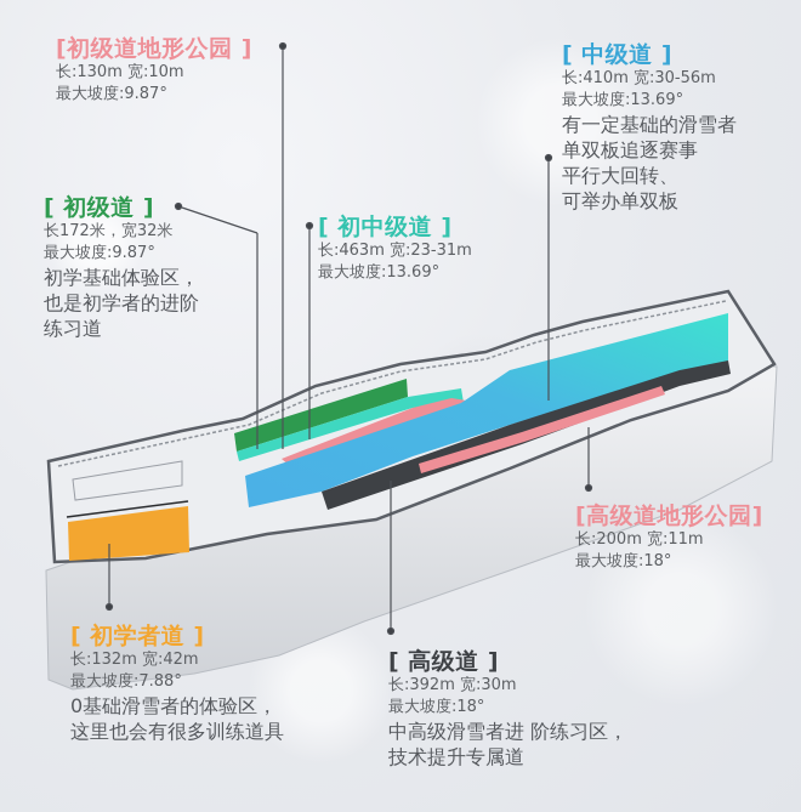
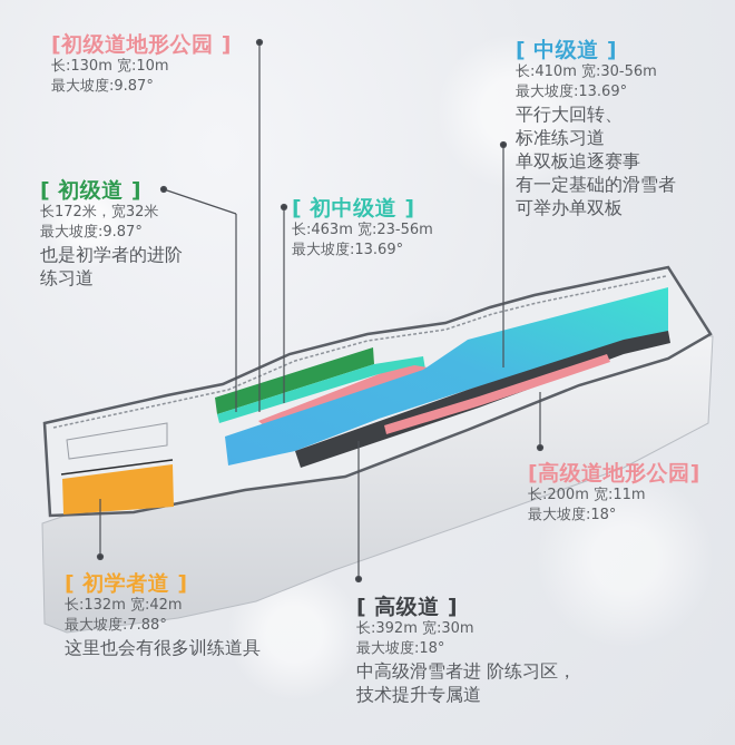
  [初级道地形公园 ]
  长:130m 宽:10m
  最大坡度:9.87°
  [ 初级道 ]
  长172米，宽32米
  最大坡度:9.87°
- 初学基础体验区，
  也是初学者的进阶
  练习道
  [ 初中级道 ]
- 长:463m 宽:23-31m
+ 长:463m 宽:23-56m
  最大坡度:13.69°
  [ 中级道 ]
  长:410m 宽:30-56m
  最大坡度:13.69°
- 有一定基础的滑雪者
+ 平行大回转、
+ 标准练习道
  单双板追逐赛事
- 平行大回转、
+ 有一定基础的滑雪者
  可举办单双板
  [高级道地形公园]
  长:200m 宽:11m
  最大坡度:18°
  [ 初学者道 ]
  长:132m 宽:42m
  最大坡度:7.88°
- 0基础滑雪者的体验区，
  这里也会有很多训练道具
  [ 高级道 ]
  长:392m 宽:30m
  最大坡度:18°
  中高级滑雪者进 阶练习区，
  技术提升专属道
